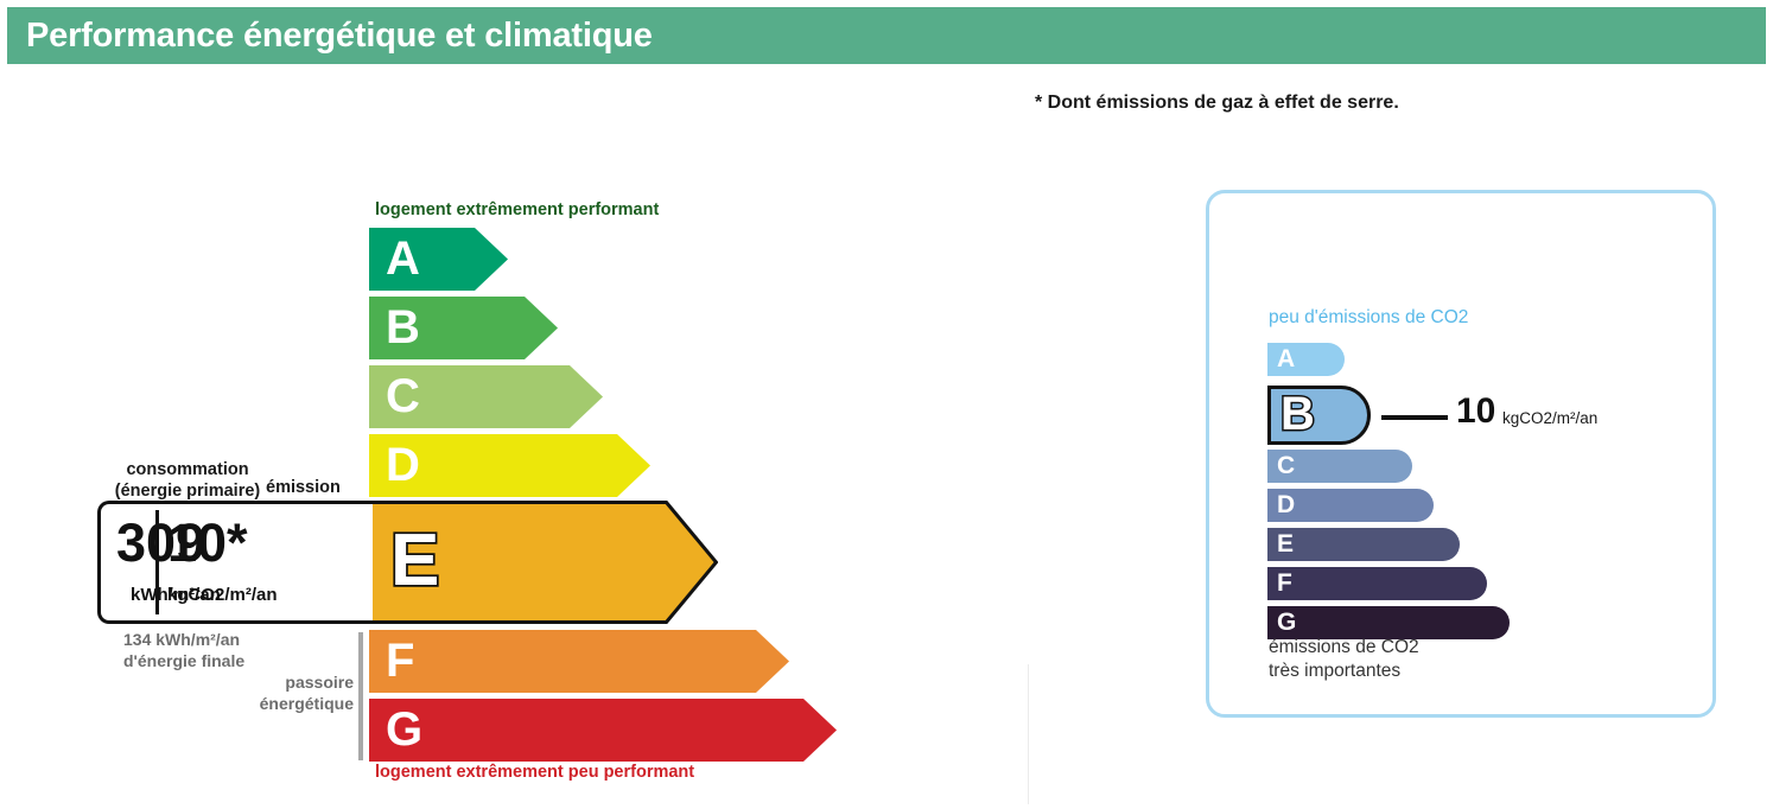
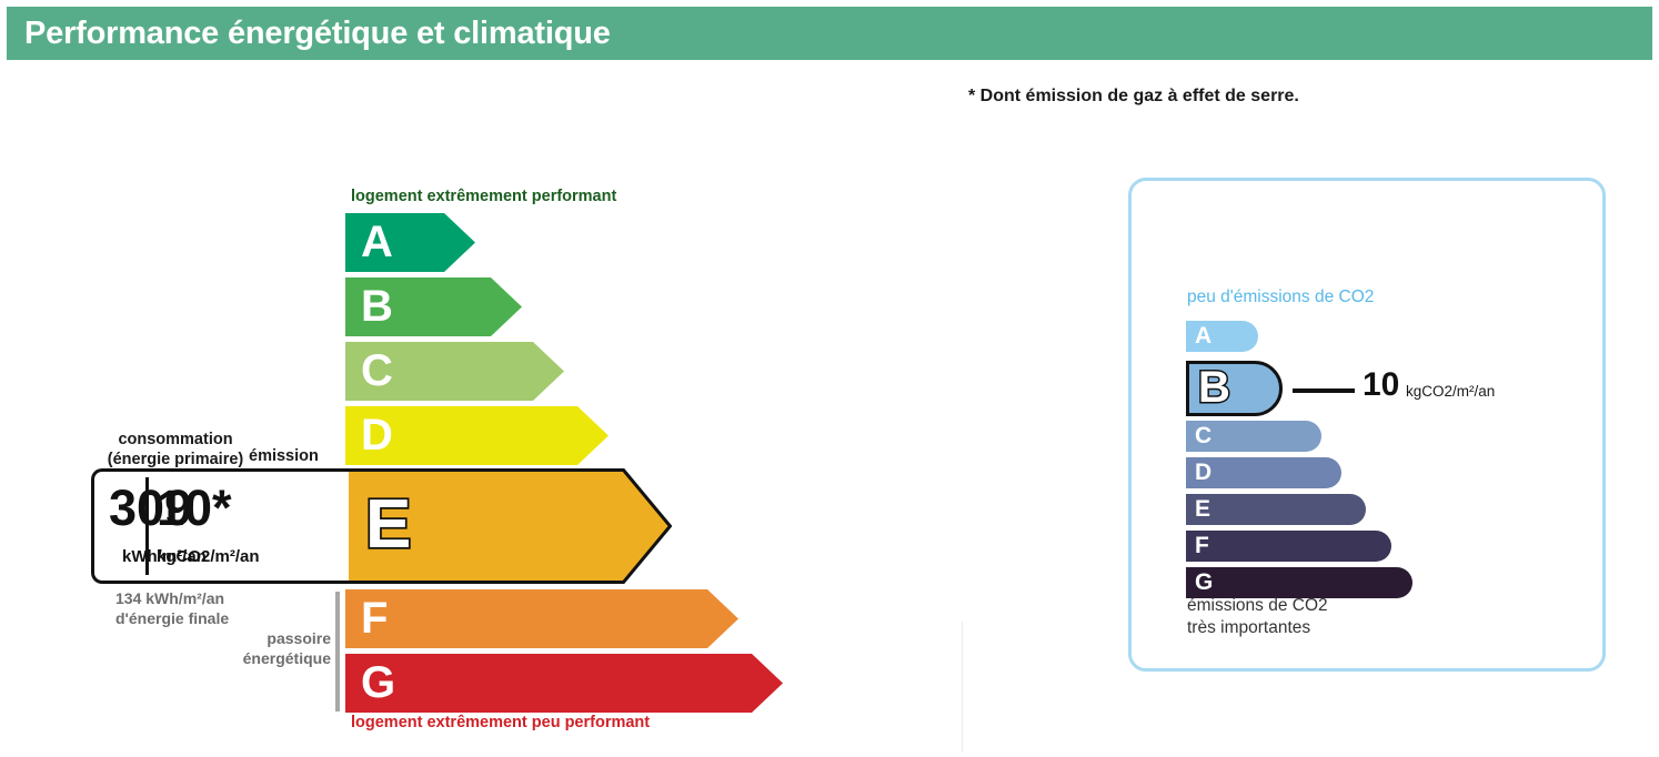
  Performance énergétique et climatique
- * Dont émissions de gaz à effet de serre.
+ * Dont émission de gaz à effet de serre.
  logement extrêmement performant
  A
  B
  C
  D
  E
  F
  G
  logement extrêmement peu performant
  consommation
  (énergie primaire)
  émission
  309
  kWh/m²/an
  10*
  kgCO2/m²/an
  134 kWh/m²/an
  d'énergie finale
  passoire
  énergétique
  peu d'émissions de CO2
  A
  B
  C
  D
  E
  F
  G
  10
  kgCO2/m²/an
  émissions de CO2
  très importantes
